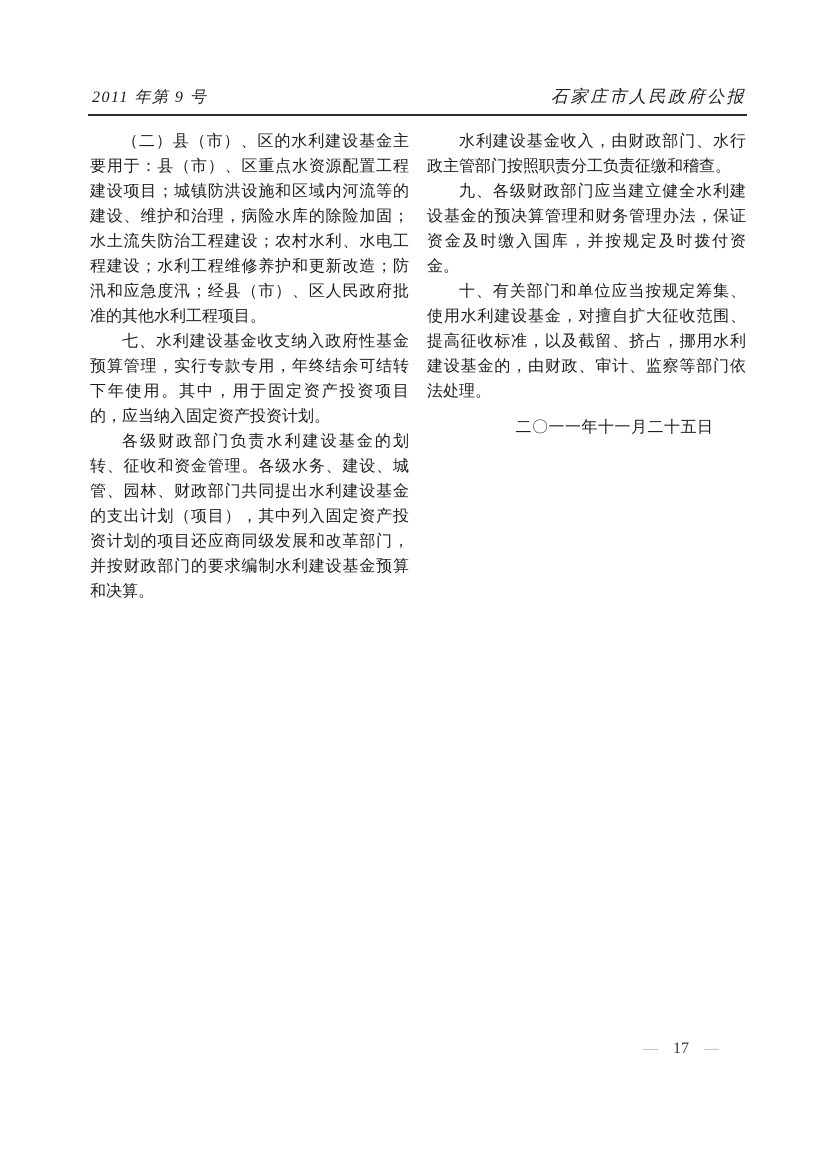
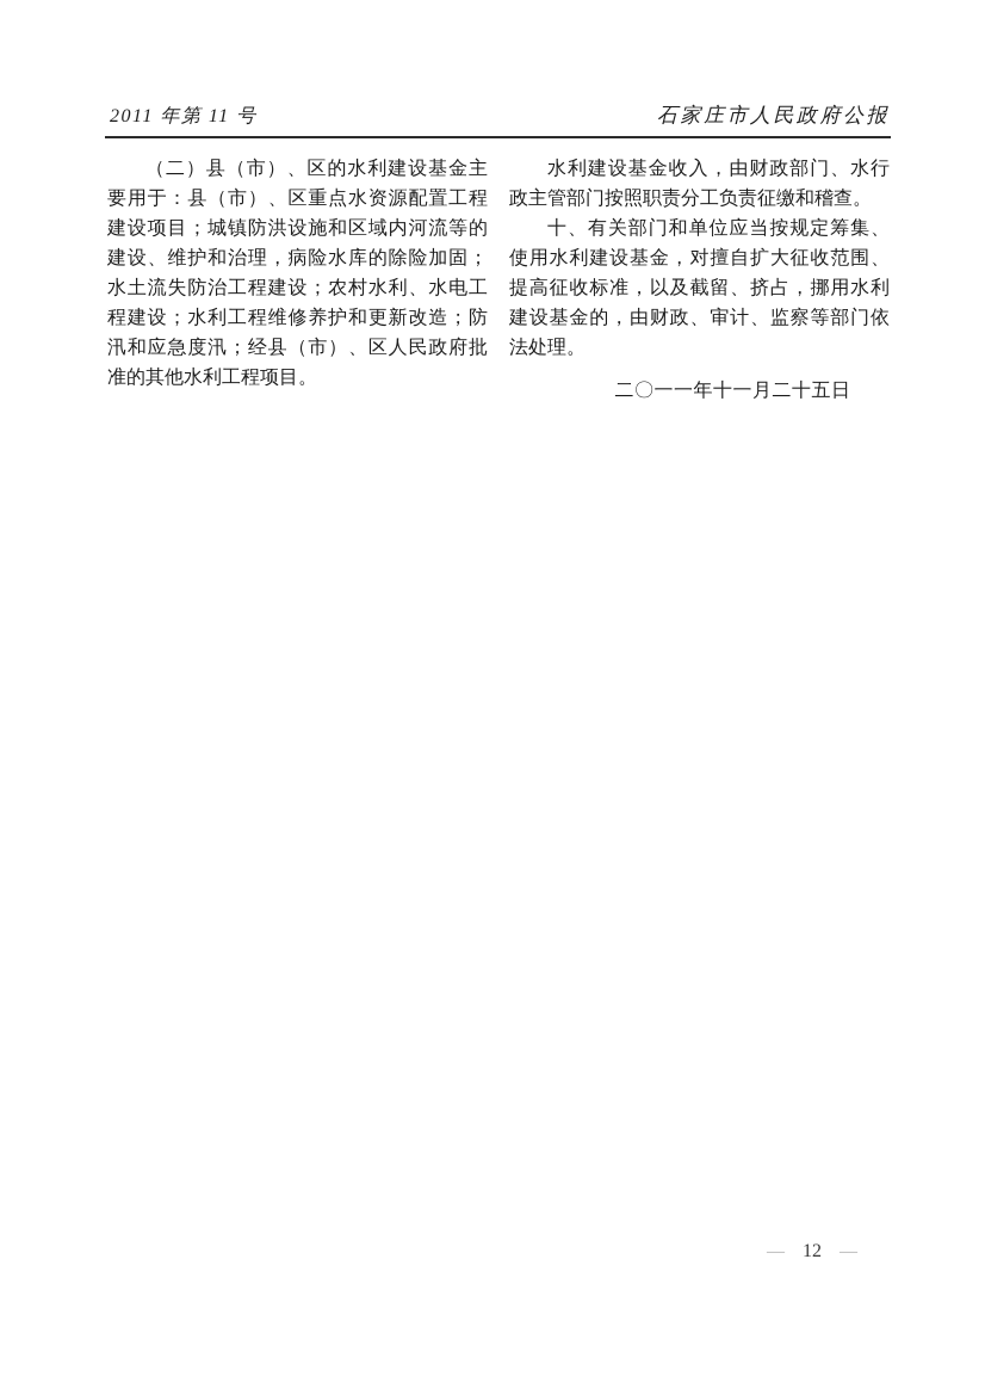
- 2011 年第 9 号
+ 2011 年第 11 号
  石家庄市人民政府公报
  （二）县（市）、区的水利建设基金主要用于：县（市）、区重点水资源配置工程建设项目；城镇防洪设施和区域内河流等的建设、维护和治理，病险水库的除险加固；水土流失防治工程建设；农村水利、水电工程建设；水利工程维修养护和更新改造；防汛和应急度汛；经县（市）、区人民政府批准的其他水利工程项目。
- 七、水利建设基金收支纳入政府性基金预算管理，实行专款专用，年终结余可结转下年使用。其中，用于固定资产投资项目的，应当纳入固定资产投资计划。
- 各级财政部门负责水利建设基金的划转、征收和资金管理。各级水务、建设、城管、园林、财政部门共同提出水利建设基金的支出计划（项目），其中列入固定资产投资计划的项目还应商同级发展和改革部门，并按财政部门的要求编制水利建设基金预算和决算。
  水利建设基金收入，由财政部门、水行政主管部门按照职责分工负责征缴和稽查。
- 九、各级财政部门应当建立健全水利建设基金的预决算管理和财务管理办法，保证资金及时缴入国库，并按规定及时拨付资金。
  十、有关部门和单位应当按规定筹集、使用水利建设基金，对擅自扩大征收范围、提高征收标准，以及截留、挤占，挪用水利建设基金的，由财政、审计、监察等部门依法处理。
  二〇一一年十一月二十五日
  —
- 17
+ 12
  —
